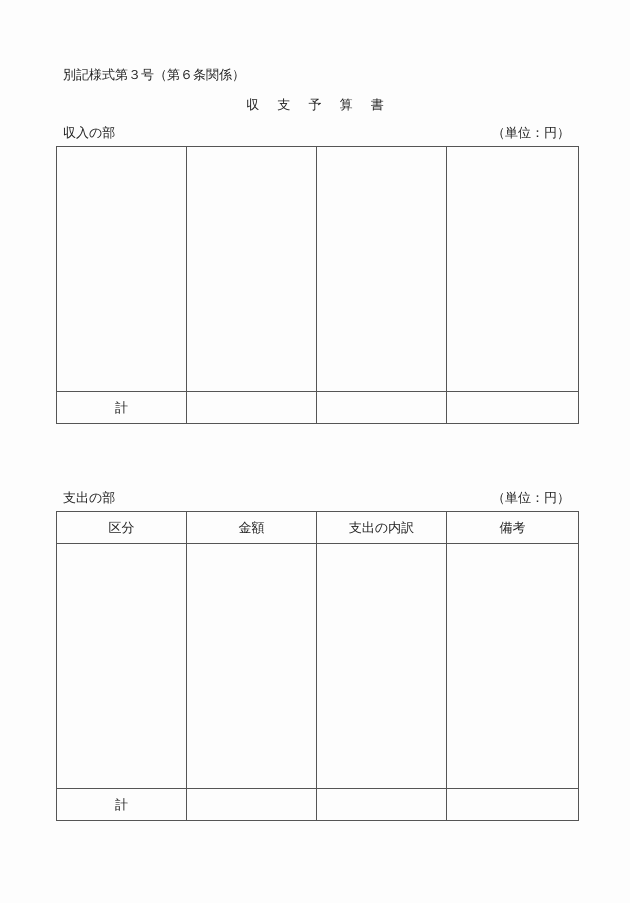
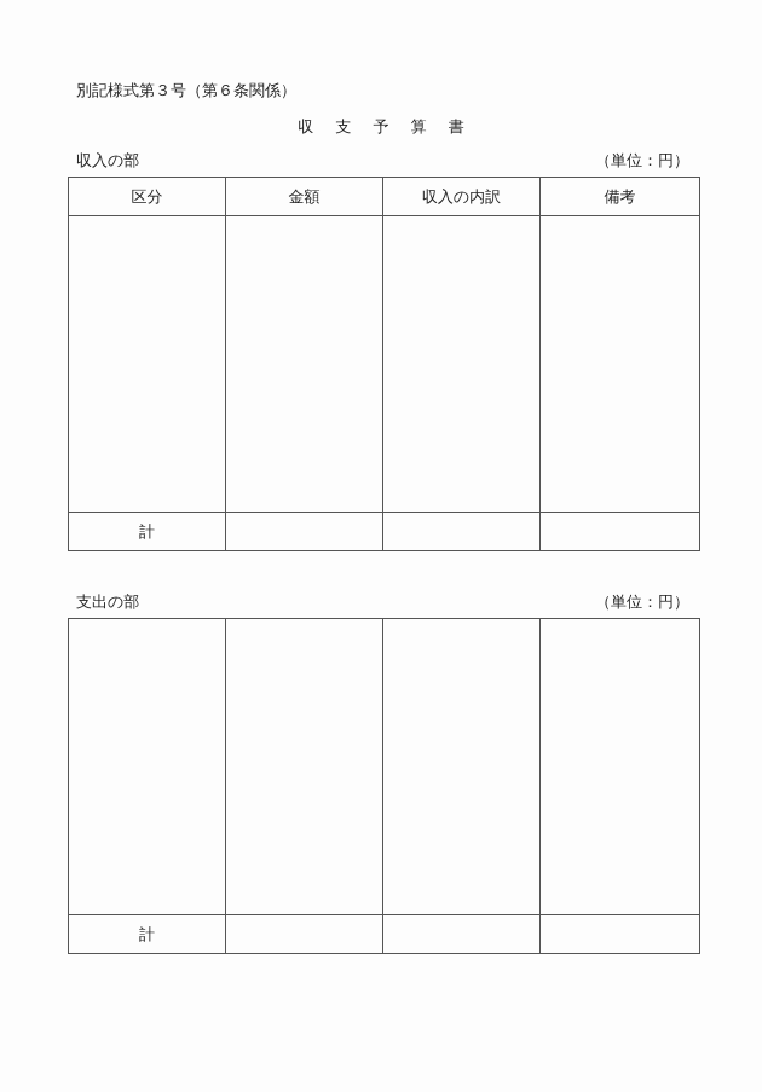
  別記様式第３号（第６条関係）
  収 支 予 算 書
  収入の部
  （単位：円）
+ 区分	金額	収入の内訳	備考
  計
  支出の部
  （単位：円）
- 区分	金額	支出の内訳	備考
  計
